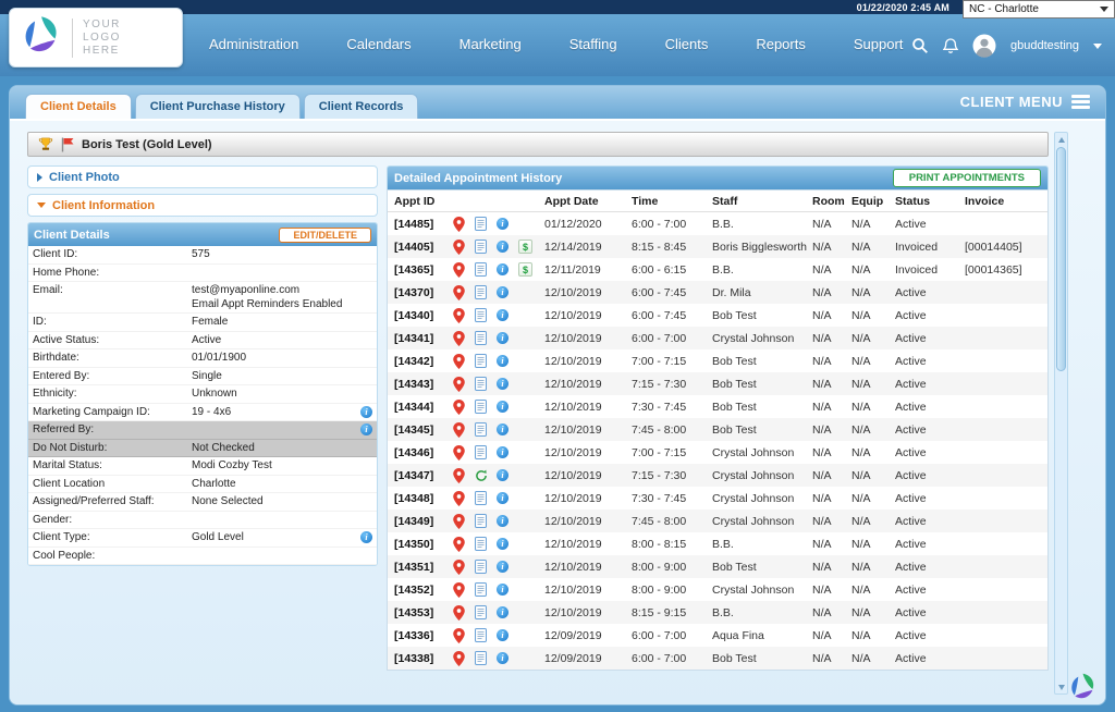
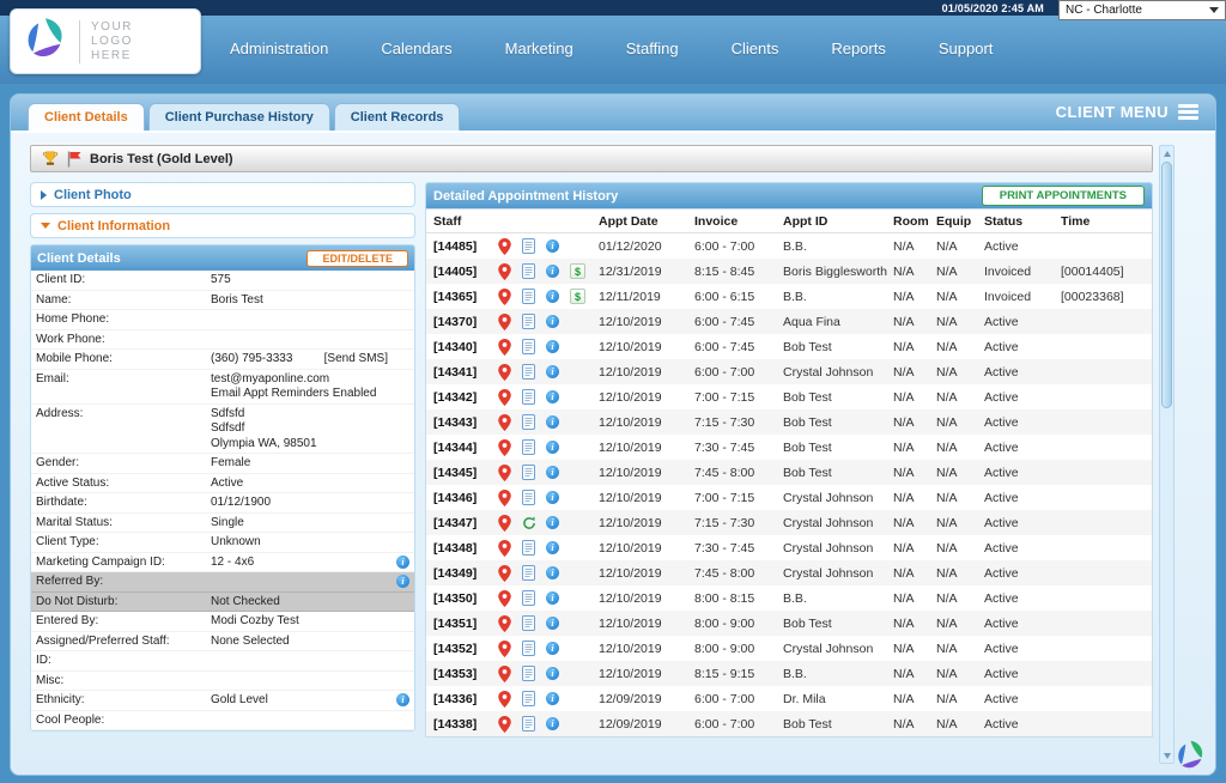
- 01/22/2020 2:45 AM
+ 01/05/2020 2:45 AM
  NC - Charlotte
  YOUR
  LOGO
  HERE
  Administration
  Calendars
  Marketing
  Staffing
  Clients
  Reports
  Support
- gbuddtesting
  Client Details
  Client Purchase History
  Client Records
  CLIENT MENU
  Boris Test (Gold Level)
  Client Photo
  Client Information
  Client Details
  EDIT/DELETE
  Client ID:
  575
+ Name:
+ Boris Test
  Home Phone:
+ Work Phone:
+ Mobile Phone:
+ (360) 795-3333
+ [Send SMS]
  Email:
  test@myaponline.com
  Email Appt Reminders Enabled
+ Address:
+ Sdfsfd
+ Sdfsdf
+ Olympia WA, 98501
- ID:
+ Gender:
  Female
  Active Status:
  Active
  Birthdate:
- 01/01/1900
+ 01/12/1900
- Entered By:
+ Marital Status:
  Single
- Ethnicity:
+ Client Type:
  Unknown
  Marketing Campaign ID:
- 19 - 4x6
+ 12 - 4x6
  i
  Referred By:
  i
  Do Not Disturb:
  Not Checked
- Marital Status:
+ Entered By:
  Modi Cozby Test
- Client Location
- Charlotte
  Assigned/Preferred Staff:
  None Selected
- Gender:
+ ID:
+ Misc:
- Client Type:
+ Ethnicity:
  Gold Level
  i
  Cool People:
  Detailed Appointment History
  PRINT APPOINTMENTS
- Appt ID
+ Staff
  Appt Date
- Time
+ Invoice
- Staff
+ Appt ID
  Room
  Equip
  Status
- Invoice
+ Time
  [14485]
  i
  01/12/2020
  6:00 - 7:00
  B.B.
  N/A
  N/A
  Active
  [14405]
  i
  $
- 12/14/2019
+ 12/31/2019
  8:15 - 8:45
  Boris Bigglesworth
  N/A
  N/A
  Invoiced
  [00014405]
  [14365]
  i
  $
  12/11/2019
  6:00 - 6:15
  B.B.
  N/A
  N/A
  Invoiced
- [00014365]
+ [00023368]
  [14370]
  i
  12/10/2019
  6:00 - 7:45
- Dr. Mila
+ Aqua Fina
  N/A
  N/A
  Active
  [14340]
  i
  12/10/2019
  6:00 - 7:45
  Bob Test
  N/A
  N/A
  Active
  [14341]
  i
  12/10/2019
  6:00 - 7:00
  Crystal Johnson
  N/A
  N/A
  Active
  [14342]
  i
  12/10/2019
  7:00 - 7:15
  Bob Test
  N/A
  N/A
  Active
  [14343]
  i
  12/10/2019
  7:15 - 7:30
  Bob Test
  N/A
  N/A
  Active
  [14344]
  i
  12/10/2019
  7:30 - 7:45
  Bob Test
  N/A
  N/A
  Active
  [14345]
  i
  12/10/2019
  7:45 - 8:00
  Bob Test
  N/A
  N/A
  Active
  [14346]
  i
  12/10/2019
  7:00 - 7:15
  Crystal Johnson
  N/A
  N/A
  Active
  [14347]
  i
  12/10/2019
  7:15 - 7:30
  Crystal Johnson
  N/A
  N/A
  Active
  [14348]
  i
  12/10/2019
  7:30 - 7:45
  Crystal Johnson
  N/A
  N/A
  Active
  [14349]
  i
  12/10/2019
  7:45 - 8:00
  Crystal Johnson
  N/A
  N/A
  Active
  [14350]
  i
  12/10/2019
  8:00 - 8:15
  B.B.
  N/A
  N/A
  Active
  [14351]
  i
  12/10/2019
  8:00 - 9:00
  Bob Test
  N/A
  N/A
  Active
  [14352]
  i
  12/10/2019
  8:00 - 9:00
  Crystal Johnson
  N/A
  N/A
  Active
  [14353]
  i
  12/10/2019
  8:15 - 9:15
  B.B.
  N/A
  N/A
  Active
  [14336]
  i
  12/09/2019
  6:00 - 7:00
- Aqua Fina
+ Dr. Mila
  N/A
  N/A
  Active
  [14338]
  i
  12/09/2019
  6:00 - 7:00
  Bob Test
  N/A
  N/A
  Active
